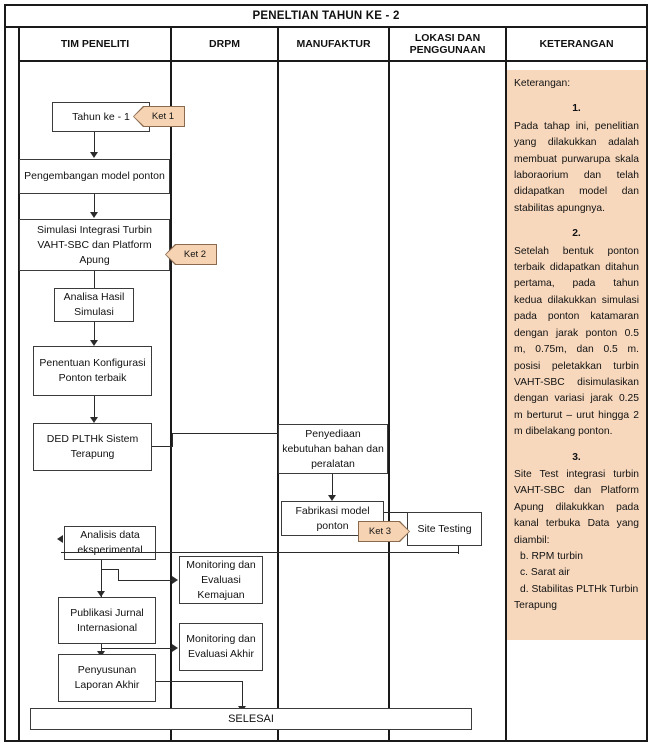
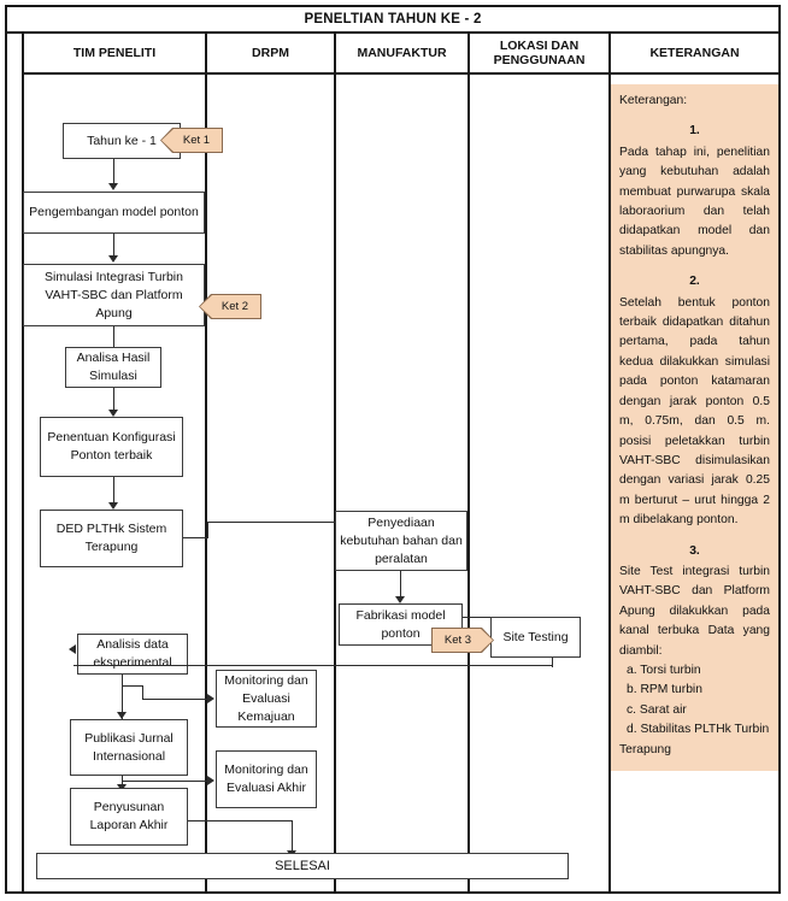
  PENELTIAN TAHUN KE - 2
  TIM PENELITI
  DRPM
  MANUFAKTUR
  LOKASI DAN PENGGUNAAN
  KETERANGAN
  Tahun ke - 1
  Ket 1
  Pengembangan model ponton
  Simulasi Integrasi Turbin VAHT-SBC dan Platform Apung
  Ket 2
  Analisa Hasil Simulasi
  Penentuan Konfigurasi Ponton terbaik
  DED PLTHk Sistem Terapung
  Analisis data eksperimental
  Publikasi Jurnal Internasional
  Penyusunan Laporan Akhir
  Monitoring dan Evaluasi Kemajuan
  Monitoring dan Evaluasi Akhir
  Penyediaan kebutuhan bahan dan peralatan
  Fabrikasi model ponton
  Site Testing
  Ket 3
  SELESAI
  Keterangan:
  1.
- Pada tahap ini, penelitian yang dilakukkan adalah membuat purwarupa skala laboraorium dan telah didapatkan model dan stabilitas apungnya.
+ Pada tahap ini, penelitian yang kebutuhan adalah membuat purwarupa skala laboraorium dan telah didapatkan model dan stabilitas apungnya.
  2.
  Setelah bentuk ponton terbaik didapatkan ditahun pertama, pada tahun kedua dilakukkan simulasi pada ponton katamaran dengan jarak ponton 0.5 m, 0.75m, dan 0.5 m. posisi peletakkan turbin VAHT-SBC disimulasikan dengan variasi jarak 0.25 m berturut – urut hingga 2 m dibelakang ponton.
  3.
  Site Test integrasi turbin VAHT-SBC dan Platform Apung dilakukkan pada kanal terbuka Data yang diambil:
+ a. Torsi turbin
  b. RPM turbin
  c. Sarat air
  d. Stabilitas PLTHk Turbin Terapung
